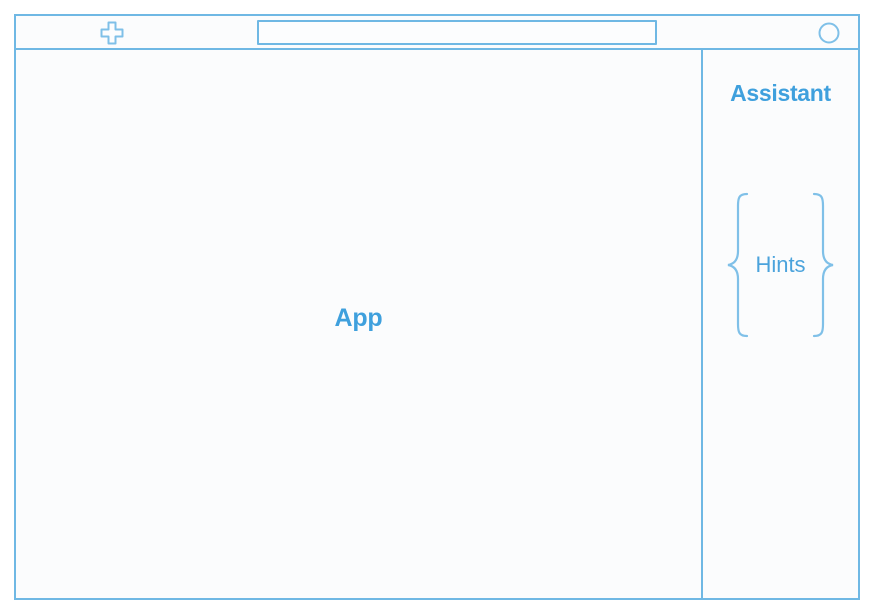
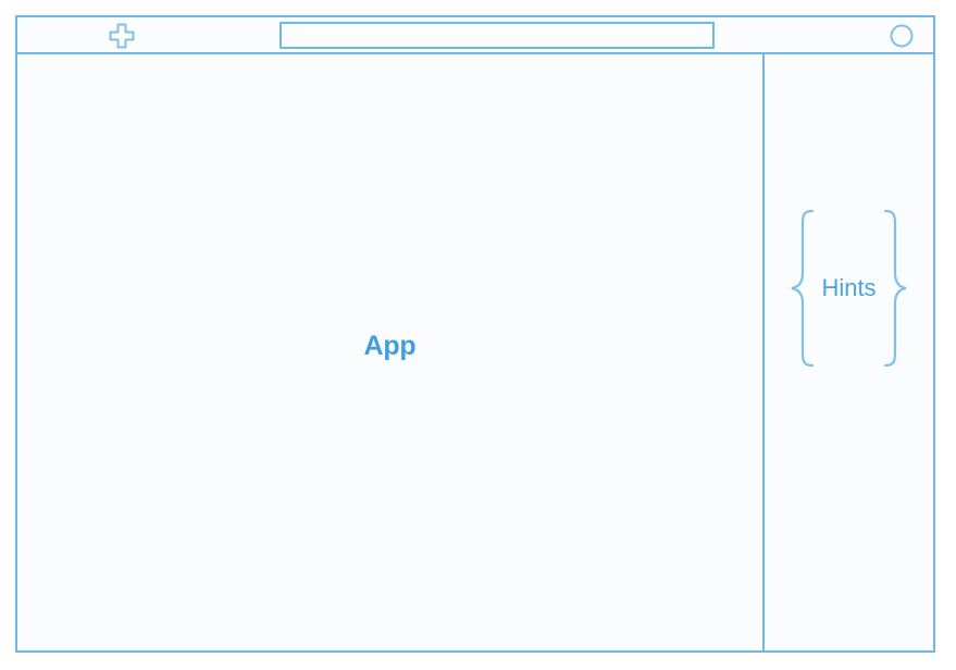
  App
- Assistant
  Hints
